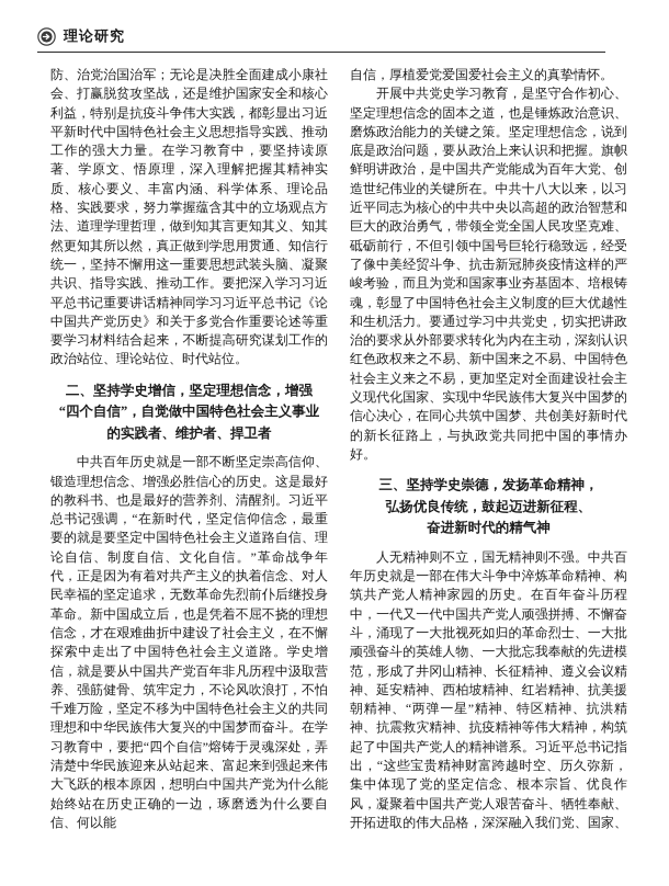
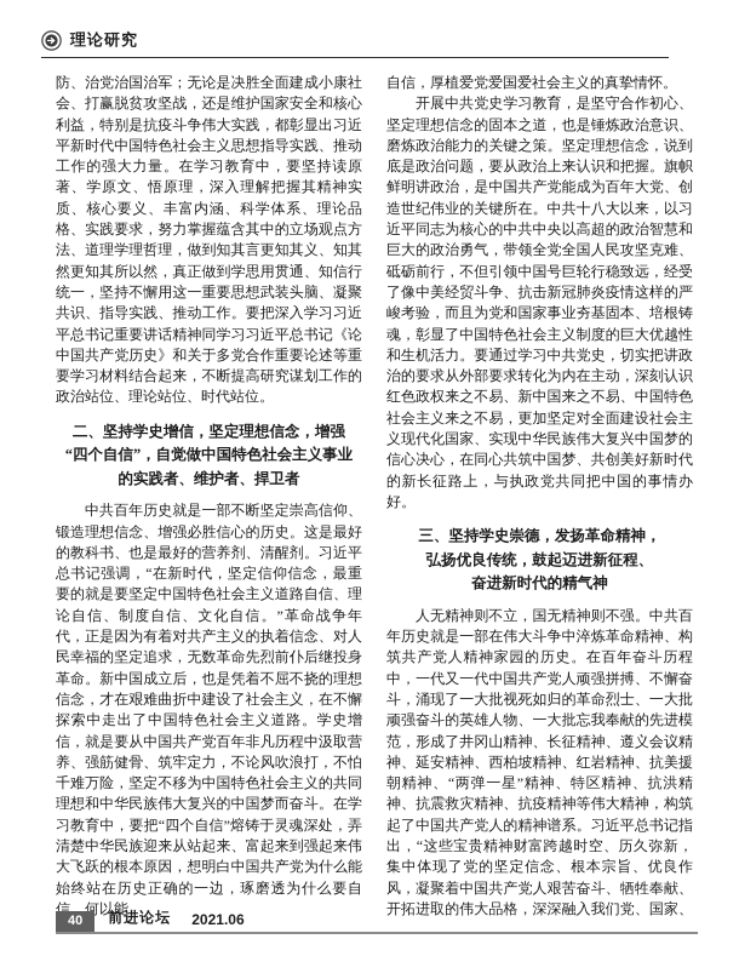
  理论研究
  防、治党治国治军；无论是决胜全面建成小康社会、打赢脱贫攻坚战，还是维护国家安全和核心利益，特别是抗疫斗争伟大实践，都彰显出习近平新时代中国特色社会主义思想指导实践、推动工作的强大力量。在学习教育中，要坚持读原著、学原文、悟原理，深入理解把握其精神实质、核心要义、丰富内涵、科学体系、理论品格、实践要求，努力掌握蕴含其中的立场观点方法、道理学理哲理，做到知其言更知其义、知其然更知其所以然，真正做到学思用贯通、知信行统一，坚持不懈用这一重要思想武装头脑、凝聚共识、指导实践、推动工作。要把深入学习习近平总书记重要讲话精神同学习习近平总书记《论中国共产党历史》和关于多党合作重要论述等重要学习材料结合起来，不断提高研究谋划工作的政治站位、理论站位、时代站位。
  二、坚持学史增信，坚定理想信念，增强
  “四个自信”，自觉做中国特色社会主义事业
  的实践者、维护者、捍卫者
  中共百年历史就是一部不断坚定崇高信仰、锻造理想信念、增强必胜信心的历史。这是最好的教科书、也是最好的营养剂、清醒剂。习近平总书记强调，“在新时代，坚定信仰信念，最重要的就是要坚定中国特色社会主义道路自信、理论自信、制度自信、文化自信。”革命战争年代，正是因为有着对共产主义的执着信念、对人民幸福的坚定追求，无数革命先烈前仆后继投身革命。新中国成立后，也是凭着不屈不挠的理想信念，才在艰难曲折中建设了社会主义，在不懈探索中走出了中国特色社会主义道路。学史增信，就是要从中国共产党百年非凡历程中汲取营养、强筋健骨、筑牢定力，不论风吹浪打，不怕千难万险，坚定不移为中国特色社会主义的共同理想和中华民族伟大复兴的中国梦而奋斗。在学习教育中，要把“四个自信”熔铸于灵魂深处，弄清楚中华民族迎来从站起来、富起来到强起来伟大飞跃的根本原因，想明白中国共产党为什么能始终站在历史正确的一边，琢磨透为什么要自信、何以能
  自信，厚植爱党爱国爱社会主义的真挚情怀。
  开展中共党史学习教育，是坚守合作初心、坚定理想信念的固本之道，也是锤炼政治意识、磨炼政治能力的关键之策。坚定理想信念，说到底是政治问题，要从政治上来认识和把握。旗帜鲜明讲政治，是中国共产党能成为百年大党、创造世纪伟业的关键所在。中共十八大以来，以习近平同志为核心的中共中央以高超的政治智慧和巨大的政治勇气，带领全党全国人民攻坚克难、砥砺前行，不但引领中国号巨轮行稳致远，经受了像中美经贸斗争、抗击新冠肺炎疫情这样的严峻考验，而且为党和国家事业夯基固本、培根铸魂，彰显了中国特色社会主义制度的巨大优越性和生机活力。要通过学习中共党史，切实把讲政治的要求从外部要求转化为内在主动，深刻认识红色政权来之不易、新中国来之不易、中国特色社会主义来之不易，更加坚定对全面建设社会主义现代化国家、实现中华民族伟大复兴中国梦的信心决心，在同心共筑中国梦、共创美好新时代的新长征路上，与执政党共同把中国的事情办好。
  三、坚持学史崇德，发扬革命精神，
  弘扬优良传统，鼓起迈进新征程、
  奋进新时代的精气神
  人无精神则不立，国无精神则不强。中共百年历史就是一部在伟大斗争中淬炼革命精神、构筑共产党人精神家园的历史。在百年奋斗历程中，一代又一代中国共产党人顽强拼搏、不懈奋斗，涌现了一大批视死如归的革命烈士、一大批顽强奋斗的英雄人物、一大批忘我奉献的先进模范，形成了井冈山精神、长征精神、遵义会议精神、延安精神、西柏坡精神、红岩精神、抗美援朝精神、“两弹一星”精神、特区精神、抗洪精神、抗震救灾精神、抗疫精神等伟大精神，构筑起了中国共产党人的精神谱系。习近平总书记指出，“这些宝贵精神财富跨越时空、历久弥新，集中体现了党的坚定信念、根本宗旨、优良作风，凝聚着中国共产党人艰苦奋斗、牺牲奉献、开拓进取的伟大品格，深深融入我们党、国家、
+ 40
+ 前进论坛
+ 2021.06
